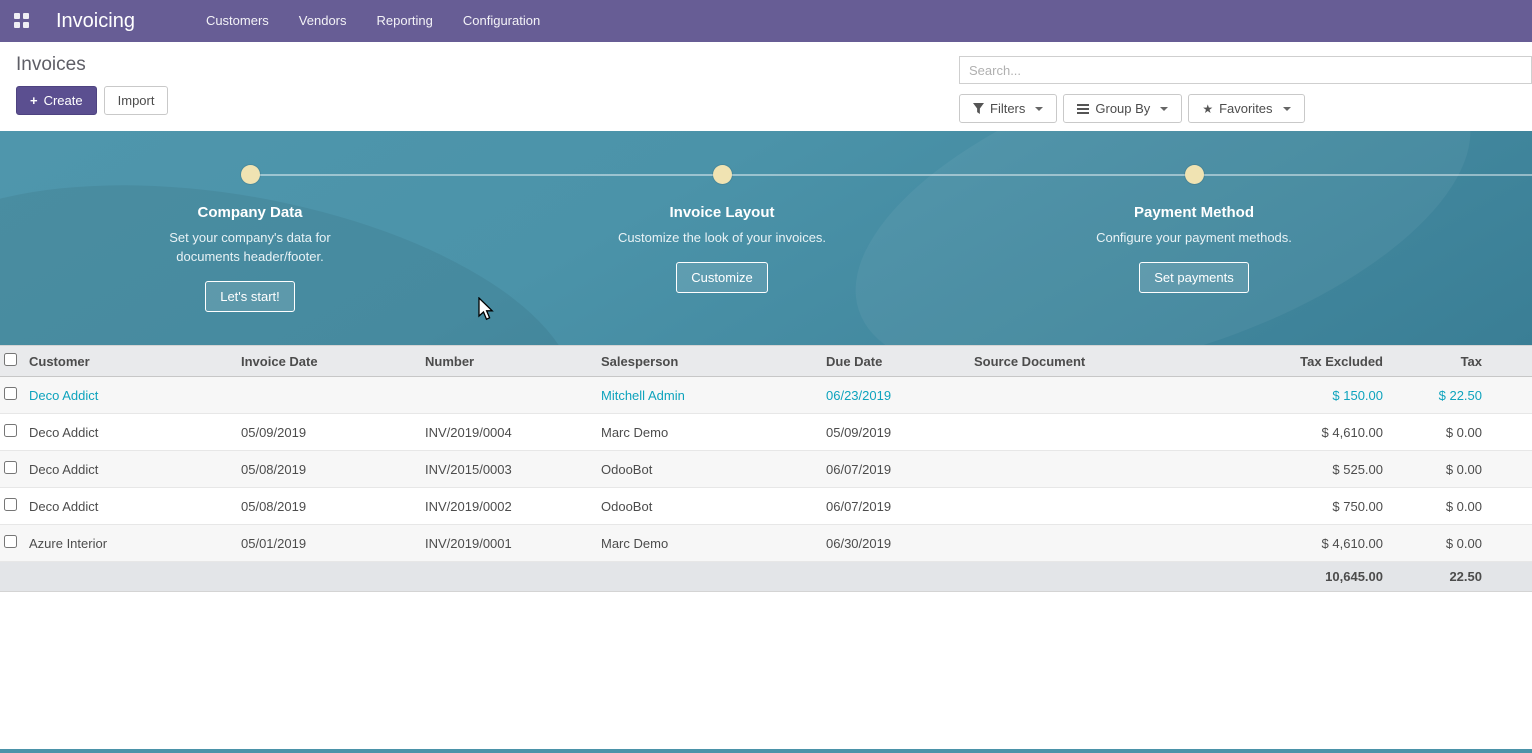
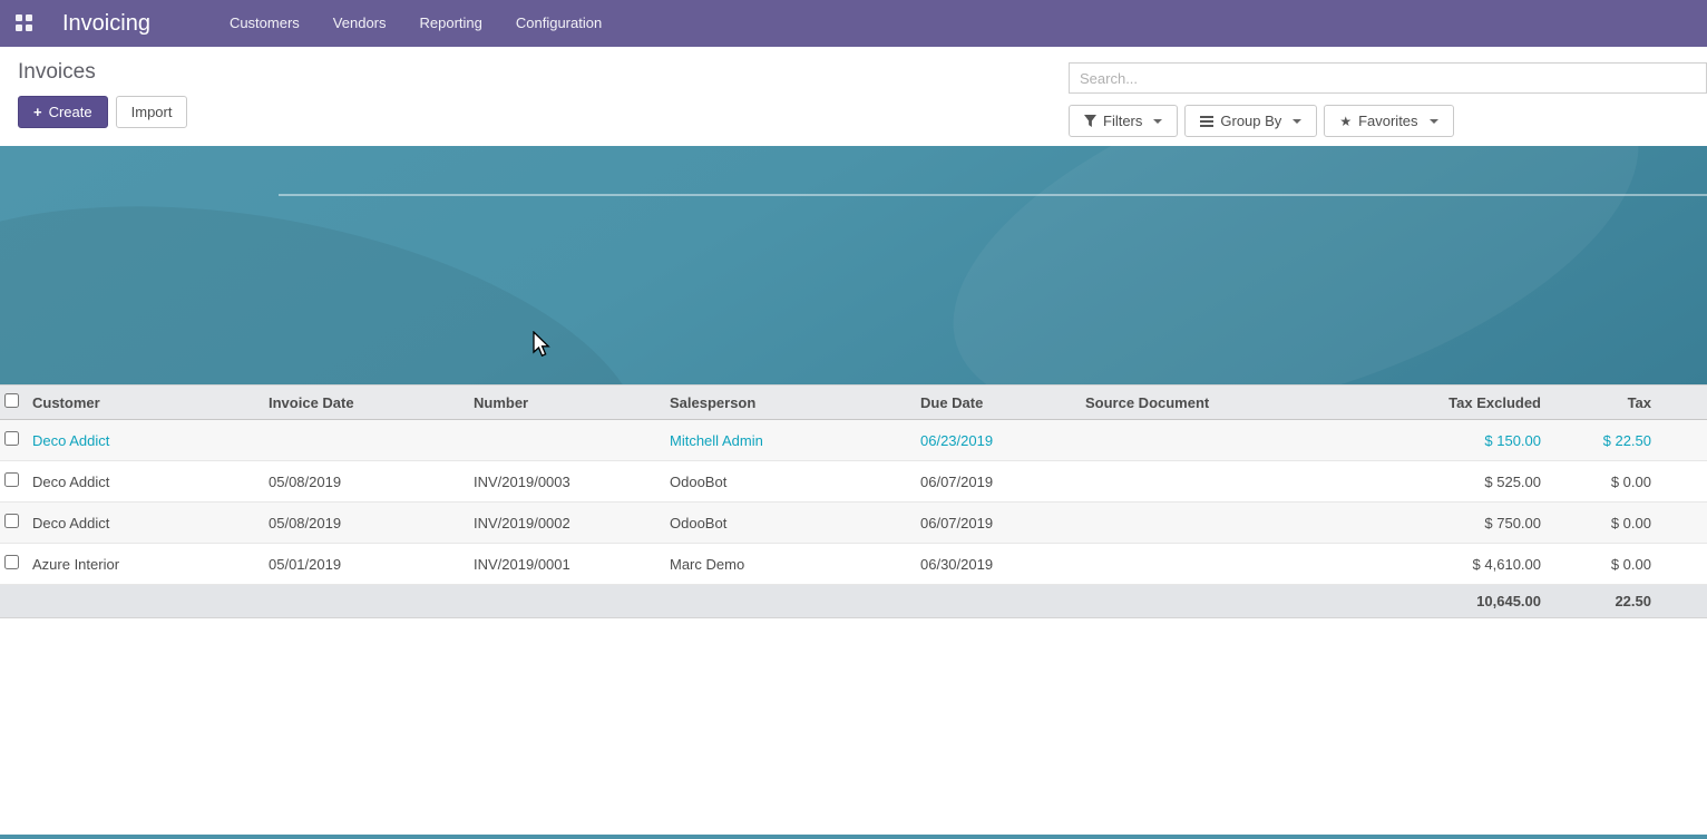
  Invoicing
  Customers
  Vendors
  Reporting
  Configuration
  Invoices
  +
  Create
  Import
  Search...
  Filters
  Group By
  ★
  Favorites
- Company Data
- Set your company's data for documents header/footer.
- Let's start!
- Invoice Layout
- Customize the look of your invoices.
- Customize
- Payment Method
- Configure your payment methods.
- Set payments
  	Customer	Invoice Date	Number	Salesperson	Due Date	Source Document	Tax Excluded	Tax
  	Deco Addict			Mitchell Admin	06/23/2019		$ 150.00	$ 22.50
- 	Deco Addict	05/09/2019	INV/2019/0004	Marc Demo	05/09/2019		$ 4,610.00	$ 0.00
- 	Deco Addict	05/08/2019	INV/2015/0003	OdooBot	06/07/2019		$ 525.00	$ 0.00
+ 	Deco Addict	05/08/2019	INV/2019/0003	OdooBot	06/07/2019		$ 525.00	$ 0.00
  	Deco Addict	05/08/2019	INV/2019/0002	OdooBot	06/07/2019		$ 750.00	$ 0.00
  	Azure Interior	05/01/2019	INV/2019/0001	Marc Demo	06/30/2019		$ 4,610.00	$ 0.00
  							10,645.00	22.50
